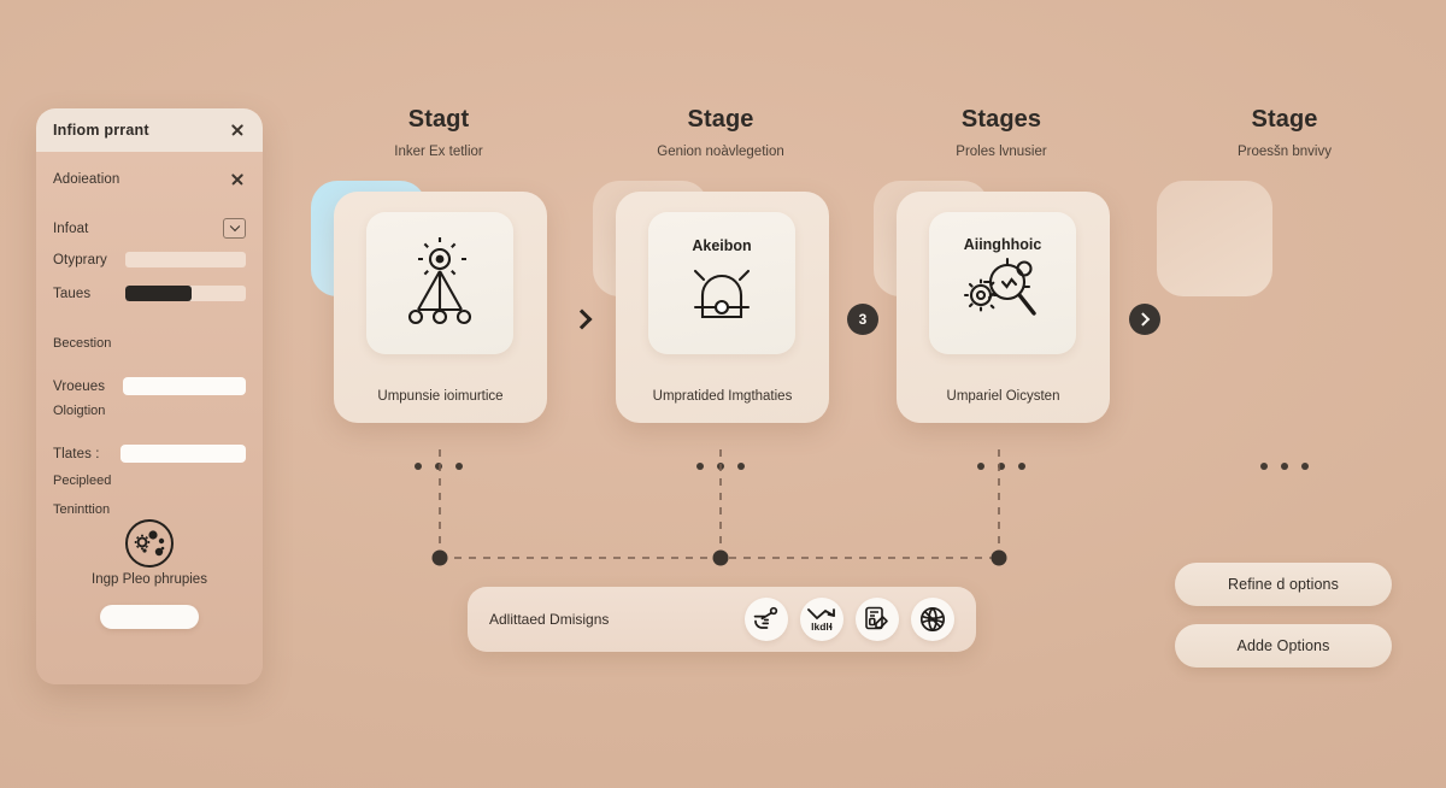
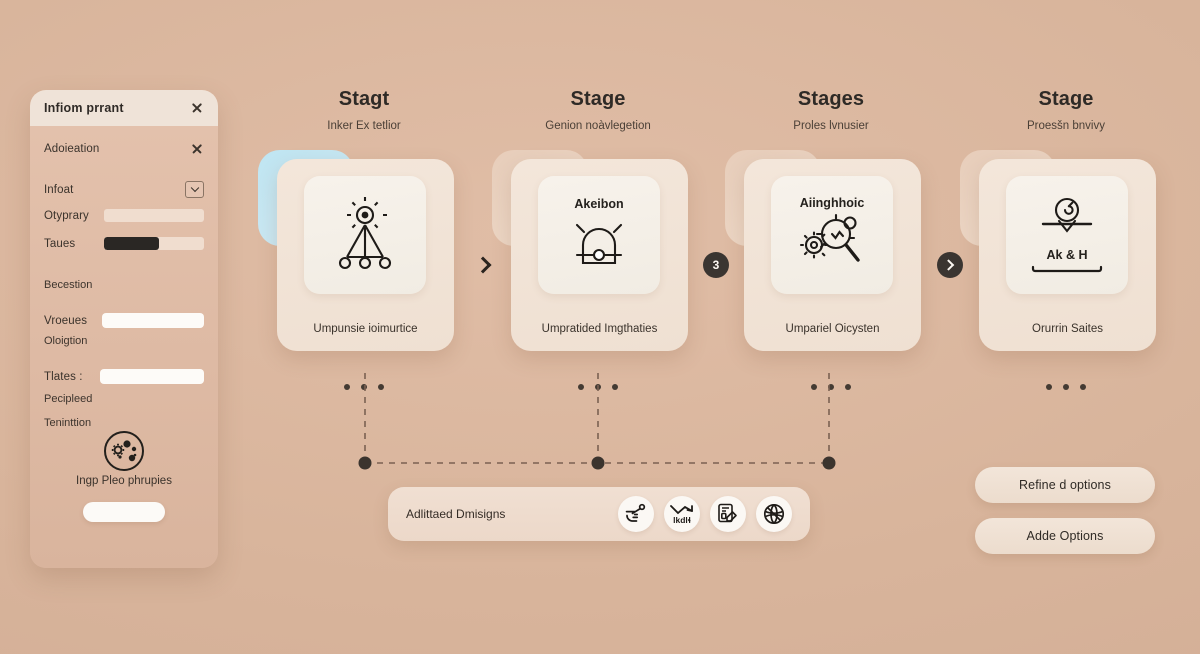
  Infiom prrant
  Adoieation
  Infoat
  Otyprary
  Taues
  Becestion
  Vroeues
  Oloigtion
  Tlates :
  Pecipleed
  Teninttion
  Ingp Pleo phrupies
  Stagt
  Inker Ex tetlior
  Umpunsie ioimurtice
  Stage
  Genion noàvlegetion
  Akeibon
  Umpratided Imgthaties
  Stages
  Proles Ɩvnusier
  Aiinghhoic
  Umpariel Oicysten
  Stage
  Proesšn bnvivy
+ Ak & H
+ Orurrin Saites
  3
  Adlittaed Dmisigns
  lkdlɬ
  Refine d options
  Adde Options
